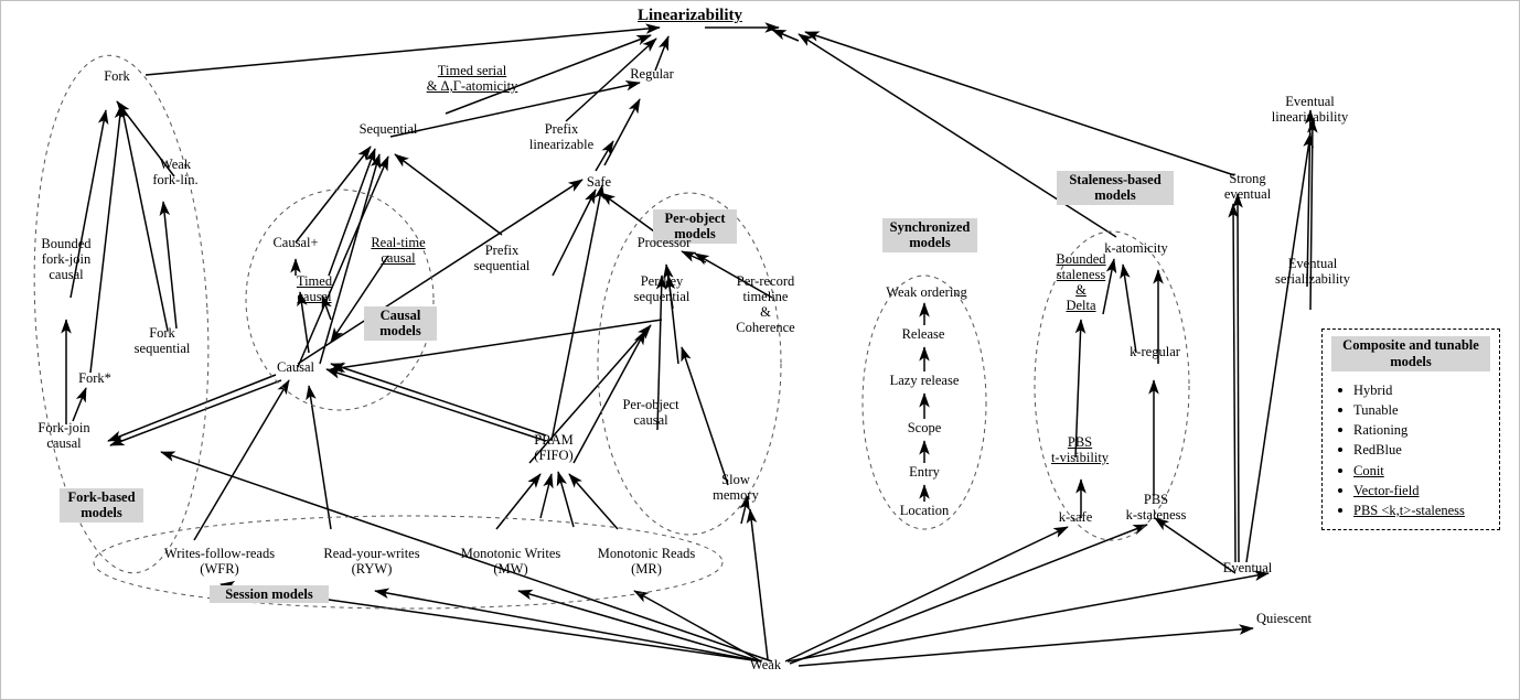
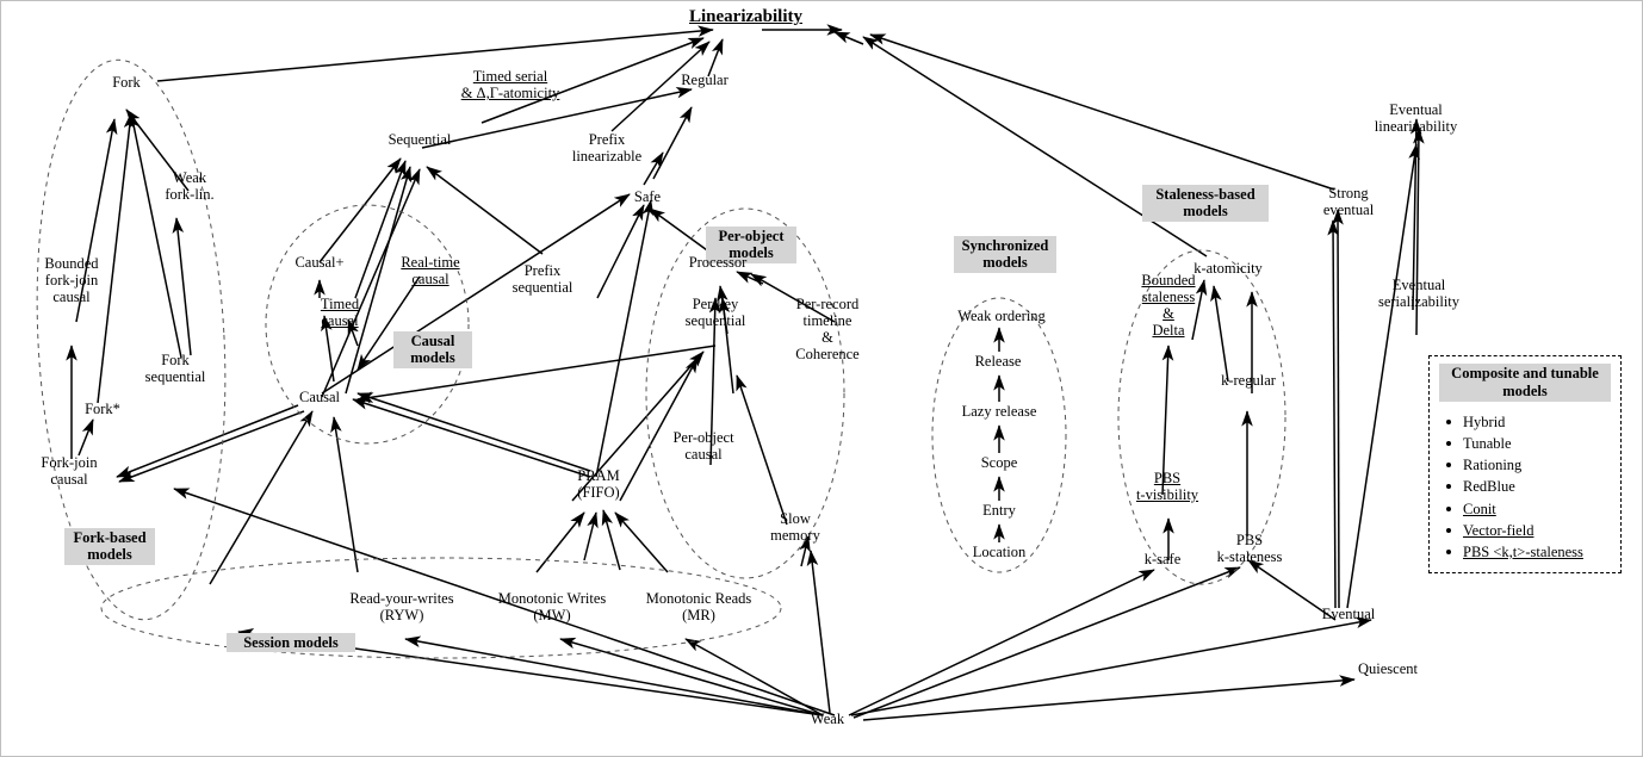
  Linearizability
  Fork
  Timed serial
  & Δ,Γ-atomicity
  Regular
  Eventual
  linearizability
  Sequential
  Prefix
  linearizable
  Weak
  fork-lin.
  Safe
  Strong
  eventual
  Per-object
  models
  Staleness-based
  models
  Synchronized
  models
  Causal
  models
  Fork-based
  models
  Session models
  Causal+
  Real-time
  causal
  Prefix
  sequential
  Processor
  k-atomicity
  Bounded
  fork-join
  causal
  Timed
  causal
  Bounded
  staleness
  &
  Delta
  Eventual
  serializability
  Weak ordering
  Per-key
  sequential
  Per-record
  timeline
  &
  Coherence
  Release
  k-regular
  Fork
  sequential
  Causal
  Lazy release
  Fork*
  Scope
  Per-object
  causal
  Entry
  PBS
  t-visibility
  Fork-join
  causal
  PRAM
  (FIFO)
  Location
  Slow
  memory
  PBS
  k-staleness
  k-safe
- Writes-follow-reads
- (WFR)
  Read-your-writes
  (RYW)
  Monotonic Writes
  (MW)
  Monotonic Reads
  (MR)
  Eventual
  Quiescent
  Weak
  Composite and tunable
  models
  Hybrid
  Tunable
  Rationing
  RedBlue
  Conit
  Vector-field
  PBS <k,t>-staleness
